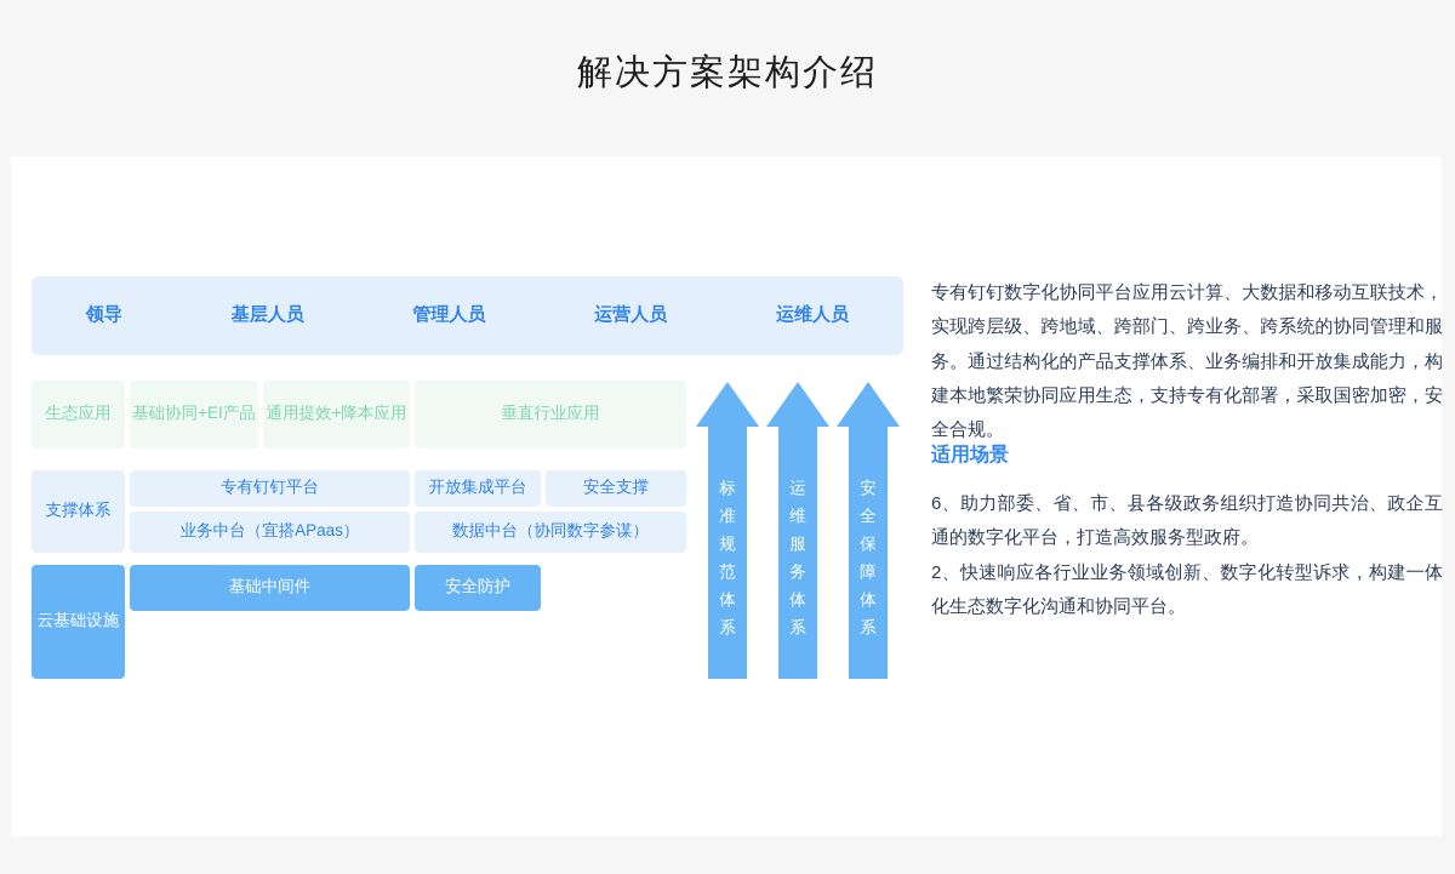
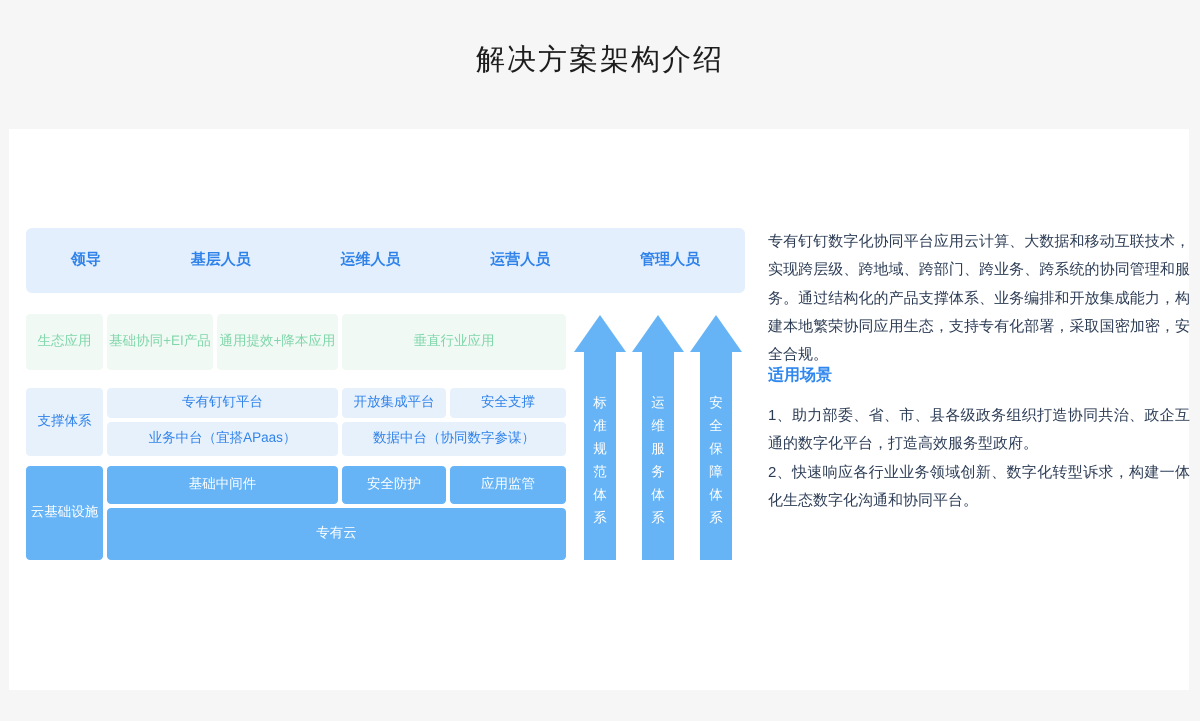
  解决方案架构介绍
  领导
  基层人员
- 管理人员
+ 运维人员
  运营人员
- 运维人员
+ 管理人员
  生态应用
  基础协同+EI产品
  通用提效+降本应用
  垂直行业应用
  支撑体系
  专有钉钉平台
  开放集成平台
  安全支撑
  业务中台（宜搭APaas）
  数据中台（协同数字参谋）
  云基础设施
  基础中间件
  安全防护
+ 应用监管
+ 专有云
  标准规范体系
  运维服务体系
  安全保障体系
  专有钉钉数字化协同平台应用云计算、大数据和移动互联技术，实现跨层级、跨地域、跨部门、跨业务、跨系统的协同管理和服务。通过结构化的产品支撑体系、业务编排和开放集成能力，构建本地繁荣协同应用生态，支持专有化部署，采取国密加密，安全合规。
  适用场景
- 6、助力部委、省、市、县各级政务组织打造协同共治、政企互通的数字化平台，打造高效服务型政府。
+ 1、助力部委、省、市、县各级政务组织打造协同共治、政企互通的数字化平台，打造高效服务型政府。
  2、快速响应各行业业务领域创新、数字化转型诉求，构建一体化生态数字化沟通和协同平台。
